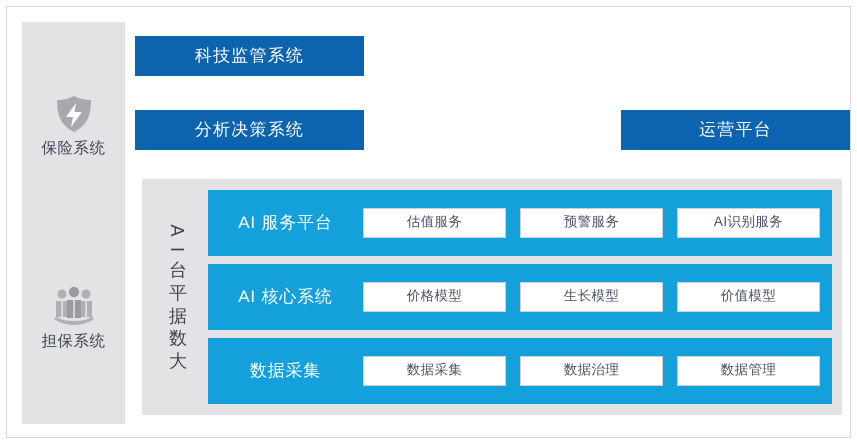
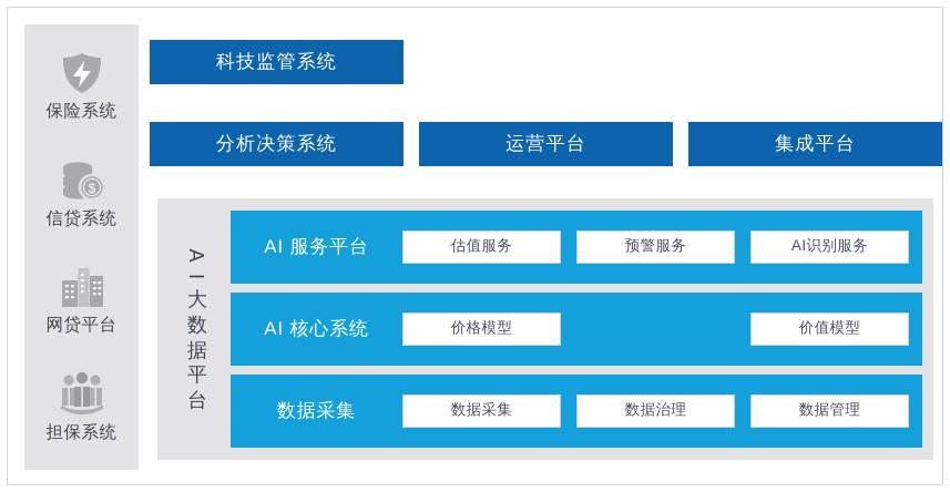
  保险系统
+ $
+ 信贷系统
+ 网贷平台
  担保系统
  科技监管系统
  分析决策系统
  运营平台
+ 集成平台
- 台
+ 大
- 平
+ 数
  据
- 数
+ 平
- 大
+ 台
  AI 服务平台
  估值服务
  预警服务
  AI识别服务
  AI 核心系统
  价格模型
- 生长模型
  价值模型
  数据采集
  数据采集
  数据治理
  数据管理
